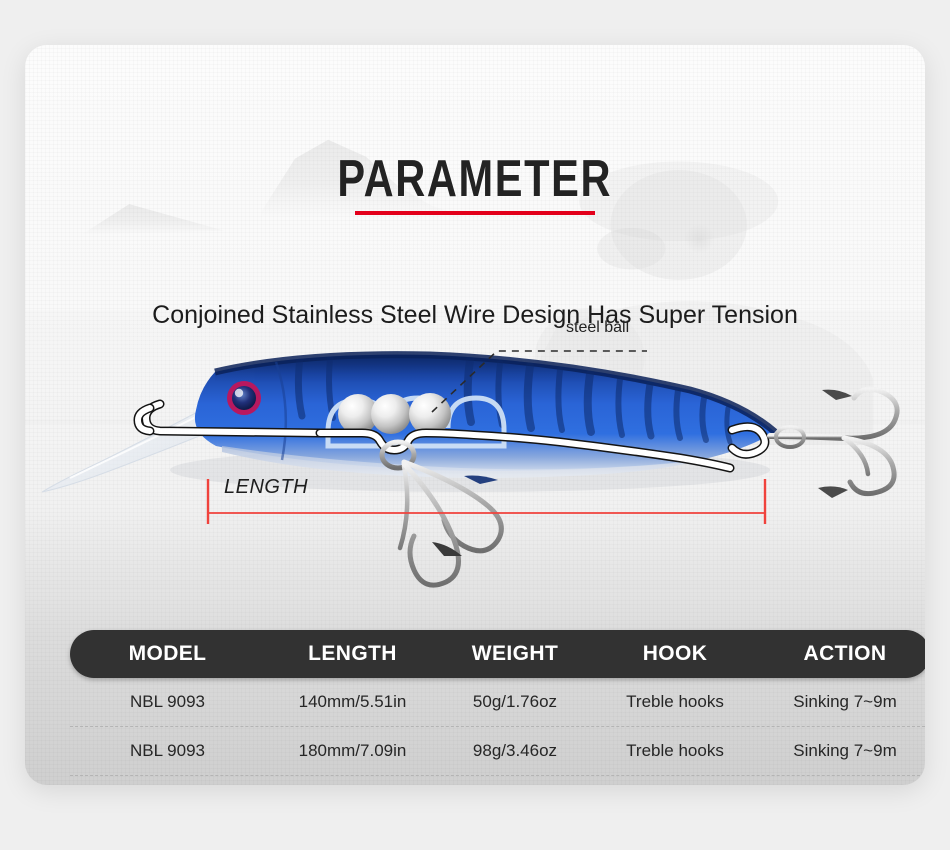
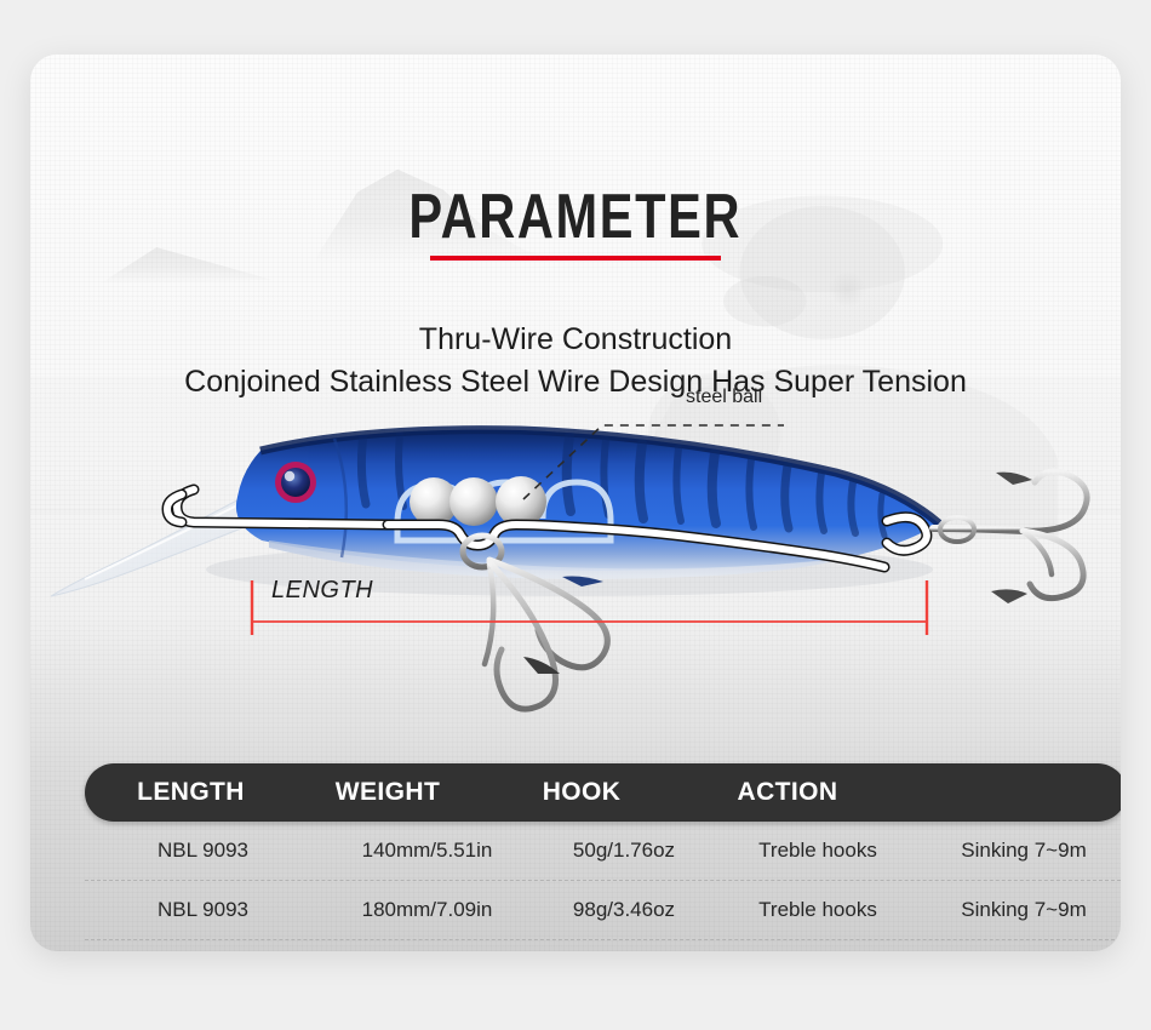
  PARAMETER
+ Thru-Wire Construction
  Conjoined Stainless Steel Wire Design Has Super Tension
- MODEL
  LENGTH
  WEIGHT
  HOOK
  ACTION
  NBL 9093
  140mm/5.51in
  50g/1.76oz
  Treble hooks
  Sinking 7~9m
  NBL 9093
  180mm/7.09in
  98g/3.46oz
  Treble hooks
  Sinking 7~9m
  steel ball
  LENGTH
